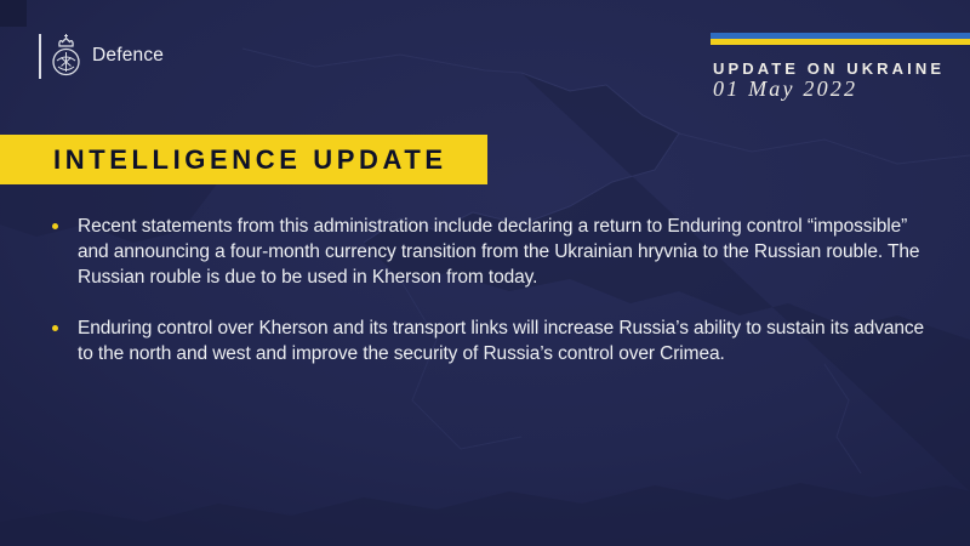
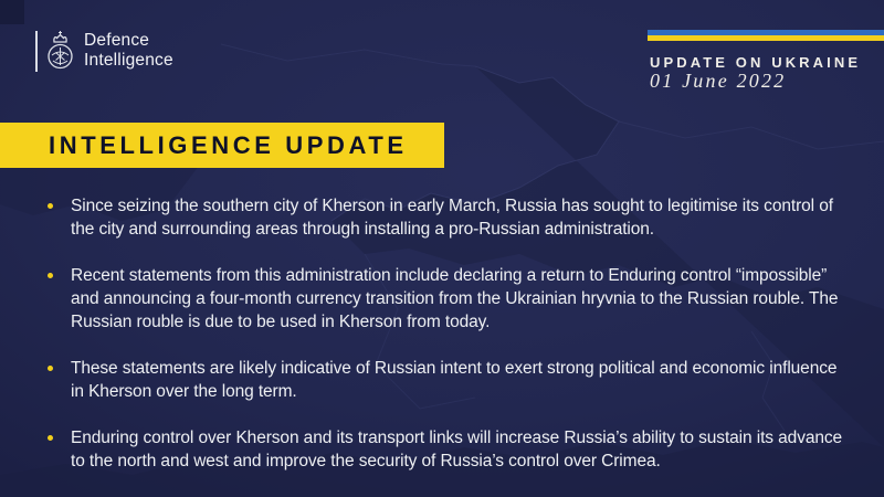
  Defence
+ Intelligence
  UPDATE ON UKRAINE
- 01 May 2022
+ 01 June 2022
  INTELLIGENCE UPDATE
+ Since seizing the southern city of Kherson in early March, Russia has sought to legitimise its control of the city and surrounding areas through installing a pro-Russian administration.
  Recent statements from this administration include declaring a return to Enduring control “impossible” and announcing a four-month currency transition from the Ukrainian hryvnia to the Russian rouble. The Russian rouble is due to be used in Kherson from today.
+ These statements are likely indicative of Russian intent to exert strong political and economic influence in Kherson over the long term.
  Enduring control over Kherson and its transport links will increase Russia’s ability to sustain its advance to the north and west and improve the security of Russia’s control over Crimea.
